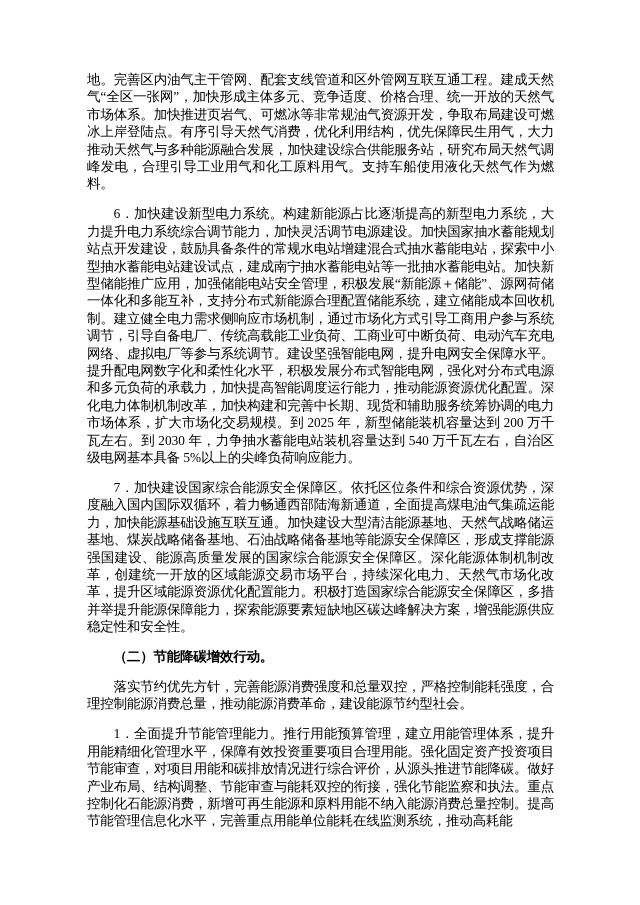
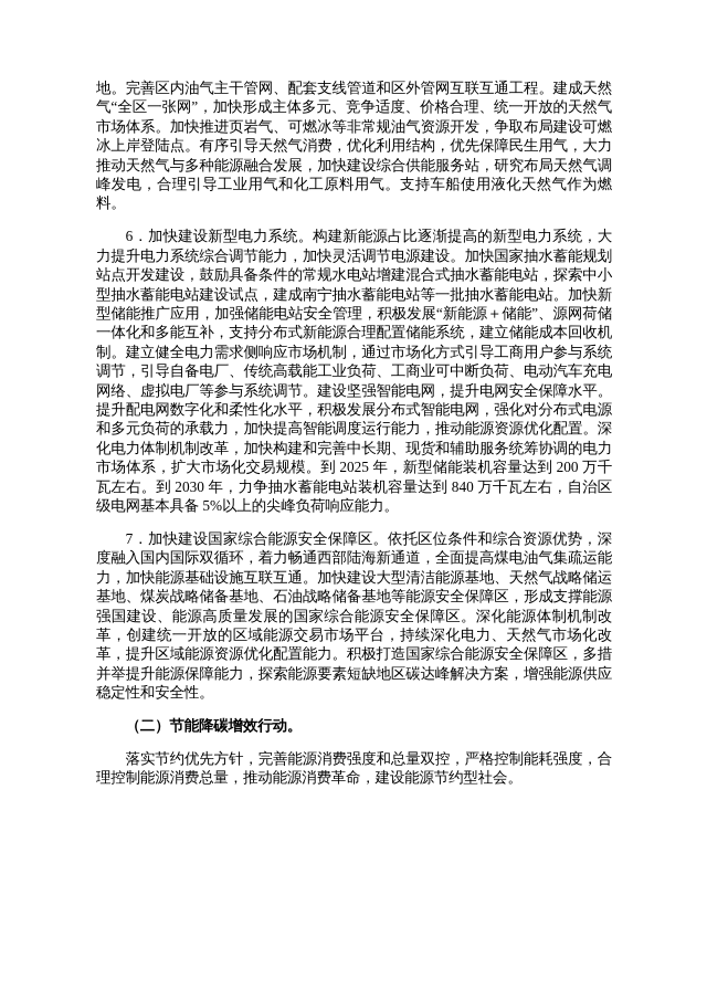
  地。完善区内油气主干管网、配套支线管道和区外管网互联互通工程。建成天然气“全区一张网”，加快形成主体多元、竞争适度、价格合理、统一开放的天然气市场体系。加快推进页岩气、可燃冰等非常规油气资源开发，争取布局建设可燃冰上岸登陆点。有序引导天然气消费，优化利用结构，优先保障民生用气，大力推动天然气与多种能源融合发展，加快建设综合供能服务站，研究布局天然气调峰发电，合理引导工业用气和化工原料用气。支持车船使用液化天然气作为燃料。
- 6．加快建设新型电力系统。构建新能源占比逐渐提高的新型电力系统，大力提升电力系统综合调节能力，加快灵活调节电源建设。加快国家抽水蓄能规划站点开发建设，鼓励具备条件的常规水电站增建混合式抽水蓄能电站，探索中小型抽水蓄能电站建设试点，建成南宁抽水蓄能电站等一批抽水蓄能电站。加快新型储能推广应用，加强储能电站安全管理，积极发展“新能源＋储能”、源网荷储一体化和多能互补，支持分布式新能源合理配置储能系统，建立储能成本回收机制。建立健全电力需求侧响应市场机制，通过市场化方式引导工商用户参与系统调节，引导自备电厂、传统高载能工业负荷、工商业可中断负荷、电动汽车充电网络、虚拟电厂等参与系统调节。建设坚强智能电网，提升电网安全保障水平。提升配电网数字化和柔性化水平，积极发展分布式智能电网，强化对分布式电源和多元负荷的承载力，加快提高智能调度运行能力，推动能源资源优化配置。深化电力体制机制改革，加快构建和完善中长期、现货和辅助服务统筹协调的电力市场体系，扩大市场化交易规模。到 2025 年，新型储能装机容量达到 200 万千瓦左右。到 2030 年，力争抽水蓄能电站装机容量达到 540 万千瓦左右，自治区级电网基本具备 5%以上的尖峰负荷响应能力。
+ 6．加快建设新型电力系统。构建新能源占比逐渐提高的新型电力系统，大力提升电力系统综合调节能力，加快灵活调节电源建设。加快国家抽水蓄能规划站点开发建设，鼓励具备条件的常规水电站增建混合式抽水蓄能电站，探索中小型抽水蓄能电站建设试点，建成南宁抽水蓄能电站等一批抽水蓄能电站。加快新型储能推广应用，加强储能电站安全管理，积极发展“新能源＋储能”、源网荷储一体化和多能互补，支持分布式新能源合理配置储能系统，建立储能成本回收机制。建立健全电力需求侧响应市场机制，通过市场化方式引导工商用户参与系统调节，引导自备电厂、传统高载能工业负荷、工商业可中断负荷、电动汽车充电网络、虚拟电厂等参与系统调节。建设坚强智能电网，提升电网安全保障水平。提升配电网数字化和柔性化水平，积极发展分布式智能电网，强化对分布式电源和多元负荷的承载力，加快提高智能调度运行能力，推动能源资源优化配置。深化电力体制机制改革，加快构建和完善中长期、现货和辅助服务统筹协调的电力市场体系，扩大市场化交易规模。到 2025 年，新型储能装机容量达到 200 万千瓦左右。到 2030 年，力争抽水蓄能电站装机容量达到 840 万千瓦左右，自治区级电网基本具备 5%以上的尖峰负荷响应能力。
  7．加快建设国家综合能源安全保障区。依托区位条件和综合资源优势，深度融入国内国际双循环，着力畅通西部陆海新通道，全面提高煤电油气集疏运能力，加快能源基础设施互联互通。加快建设大型清洁能源基地、天然气战略储运基地、煤炭战略储备基地、石油战略储备基地等能源安全保障区，形成支撑能源强国建设、能源高质量发展的国家综合能源安全保障区。深化能源体制机制改革，创建统一开放的区域能源交易市场平台，持续深化电力、天然气市场化改革，提升区域能源资源优化配置能力。积极打造国家综合能源安全保障区，多措并举提升能源保障能力，探索能源要素短缺地区碳达峰解决方案，增强能源供应稳定性和安全性。
  （二）节能降碳增效行动。
  落实节约优先方针，完善能源消费强度和总量双控，严格控制能耗强度，合理控制能源消费总量，推动能源消费革命，建设能源节约型社会。
- 1．全面提升节能管理能力。推行用能预算管理，建立用能管理体系，提升用能精细化管理水平，保障有效投资重要项目合理用能。强化固定资产投资项目节能审查，对项目用能和碳排放情况进行综合评价，从源头推进节能降碳。做好产业布局、结构调整、节能审查与能耗双控的衔接，强化节能监察和执法。重点控制化石能源消费，新增可再生能源和原料用能不纳入能源消费总量控制。提高节能管理信息化水平，完善重点用能单位能耗在线监测系统，推动高耗能
